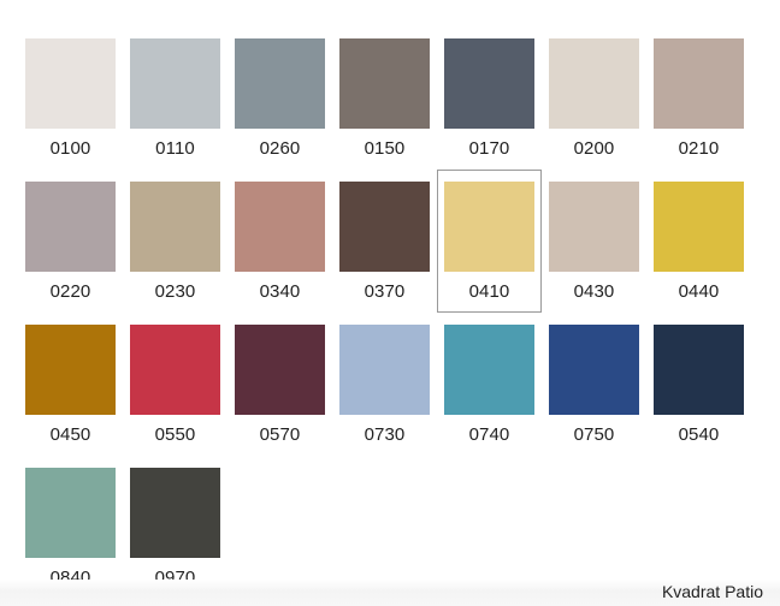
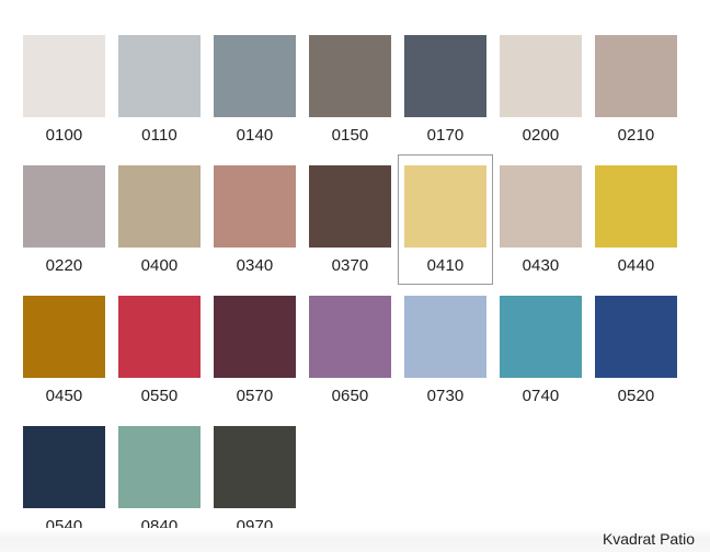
  0100
  0110
- 0260
+ 0140
  0150
  0170
  0200
  0210
  0220
- 0230
+ 0400
  0340
  0370
  0410
  0430
  0440
  0450
  0550
  0570
+ 0650
  0730
  0740
- 0750
+ 0520
  0540
  0840
  0970
  Kvadrat Patio
